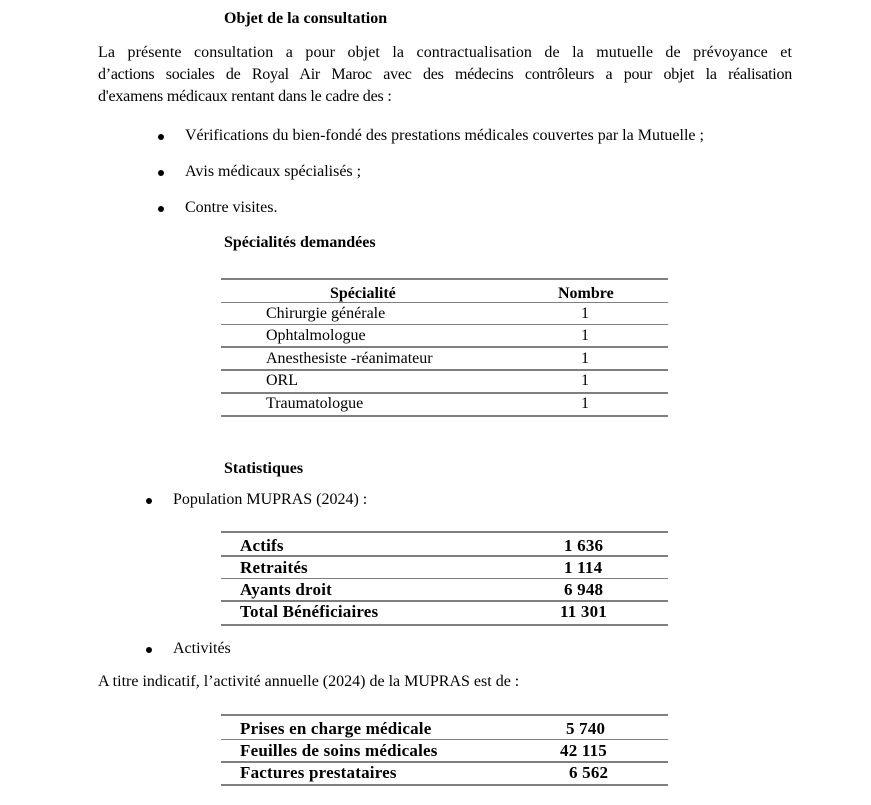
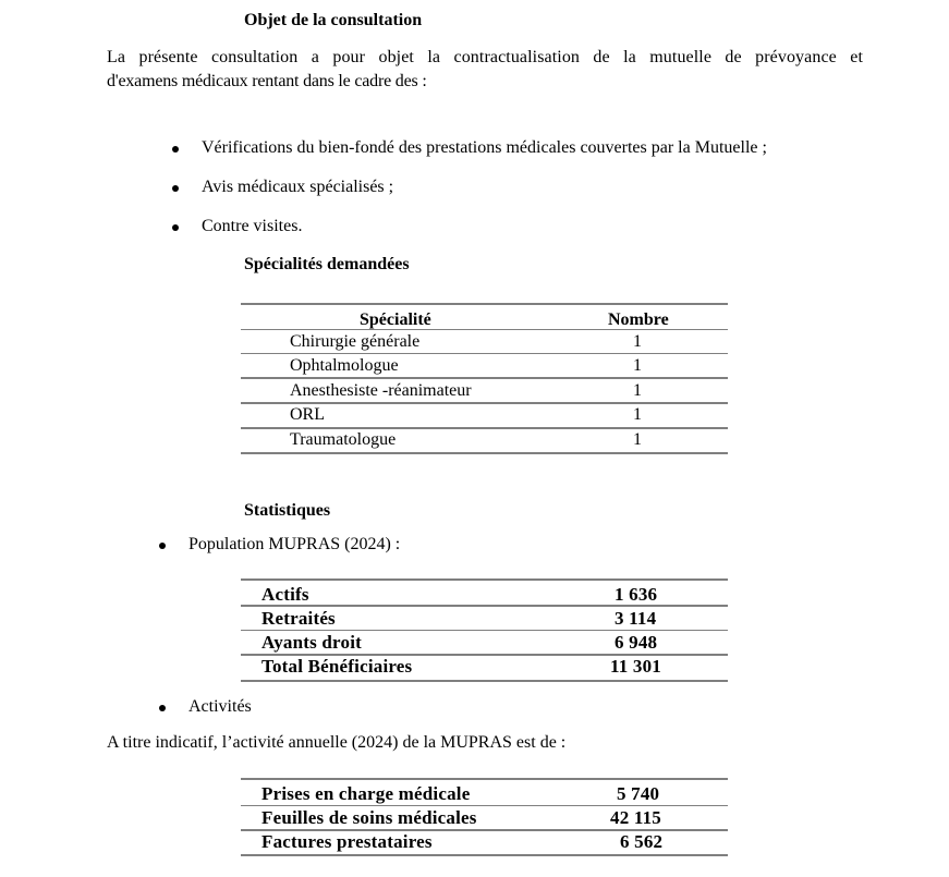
  Objet de la consultation
  La présente consultation a pour objet la contractualisation de la mutuelle de prévoyance et
- d’actions sociales de Royal Air Maroc avec des médecins contrôleurs a pour objet la réalisation
  d'examens médicaux rentant dans le cadre des :
  Vérifications du bien-fondé des prestations médicales couvertes par la Mutuelle ;
  Avis médicaux spécialisés ;
  Contre visites.
  Spécialités demandées
  Spécialité
  Nombre
  Chirurgie générale
  1
  Ophtalmologue
  1
  Anesthesiste -réanimateur
  1
  ORL
  1
  Traumatologue
  1
  Statistiques
  Population MUPRAS (2024) :
  Actifs
  1 636
  Retraités
- 1 114
+ 3 114
  Ayants droit
  6 948
  Total Bénéficiaires
  11 301
  Activités
  A titre indicatif, l’activité annuelle (2024) de la MUPRAS est de :
  Prises en charge médicale
  5 740
  Feuilles de soins médicales
  42 115
  Factures prestataires
  6 562
